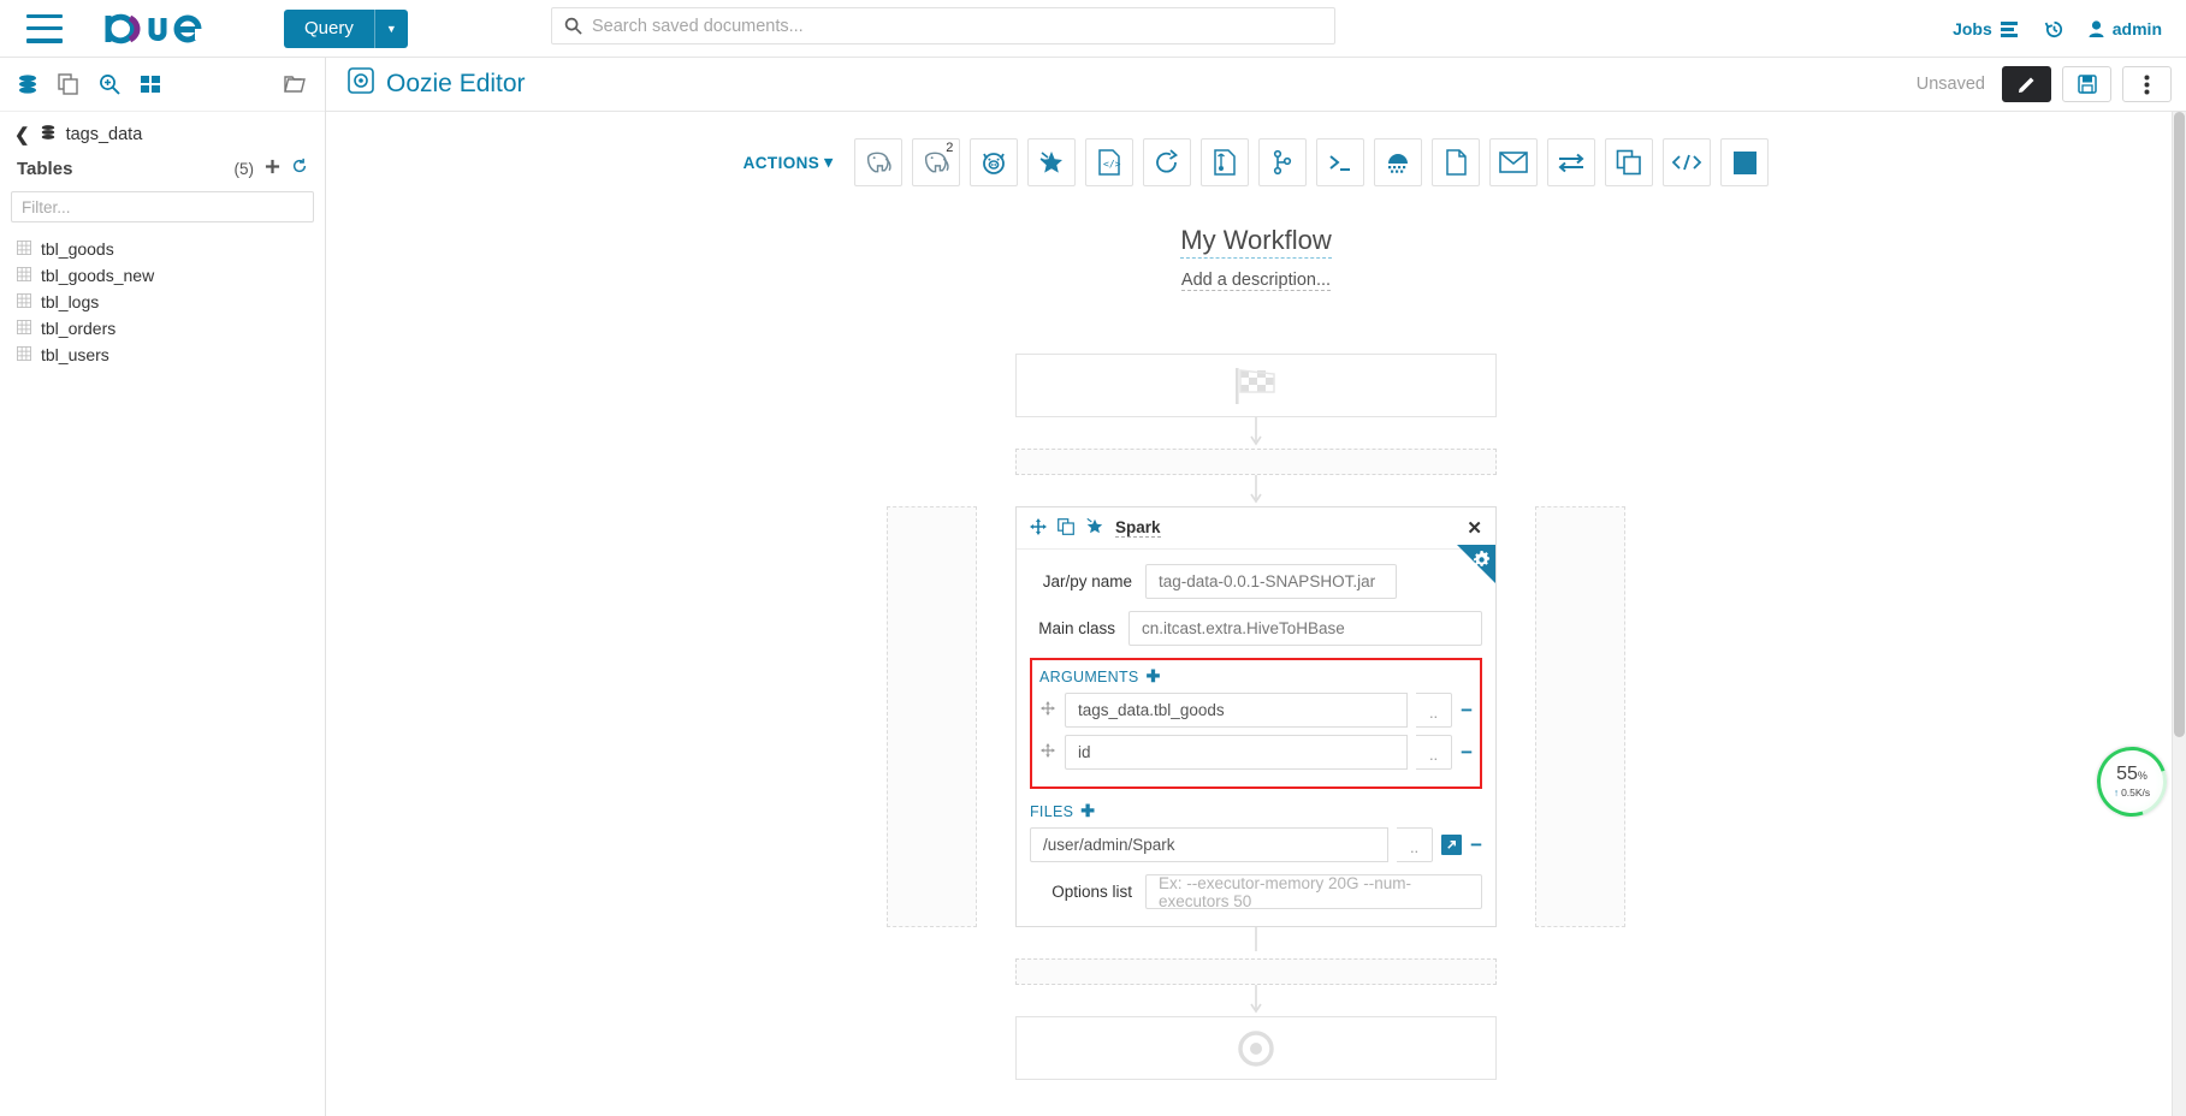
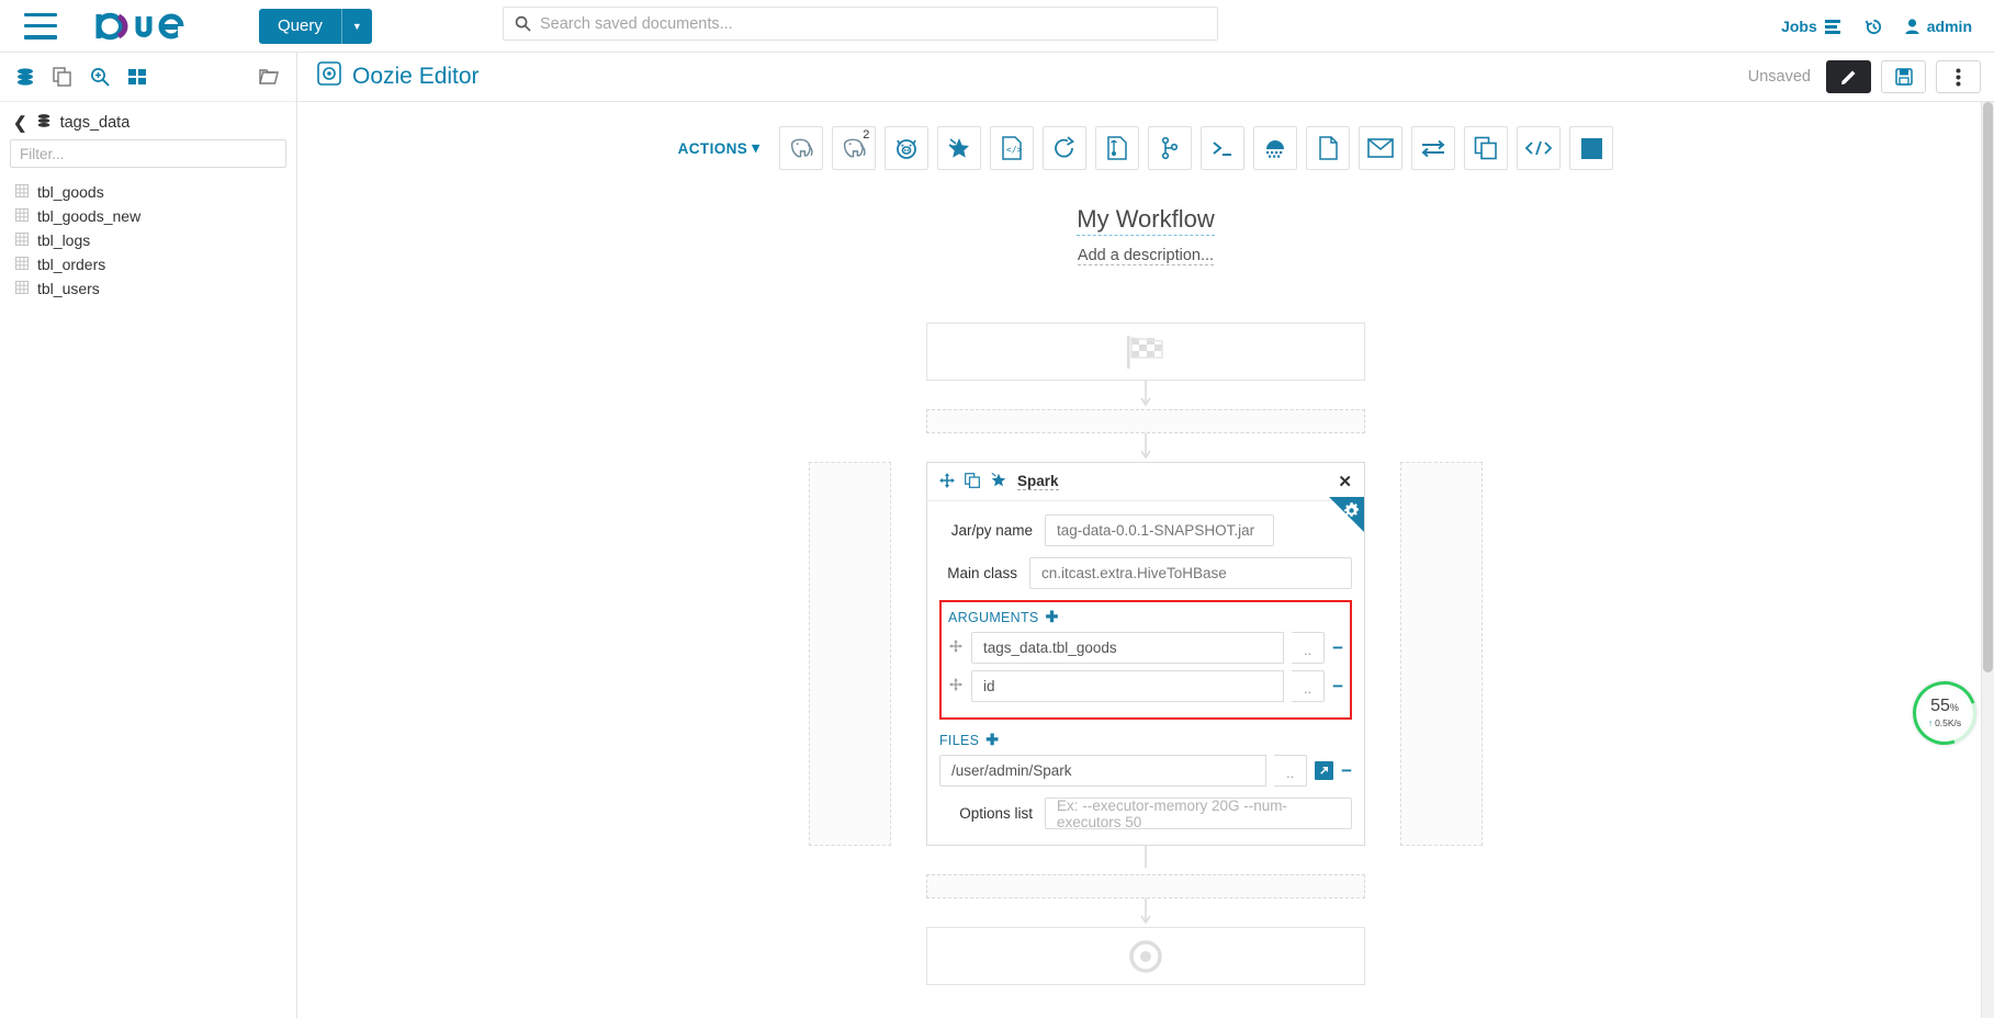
  Query
  ▼
  Search saved documents...
  Jobs
  admin
  ❮
  tags_data
- Tables
- (5)
  Filter...
  tbl_goods
  tbl_goods_new
  tbl_logs
  tbl_orders
  tbl_users
  Oozie Editor
  Unsaved
  ACTIONS
  ▾
  2
  </>
  My Workflow
  Add a description...
  Spark
  ✕
  Jar/py name
  tag-data-0.0.1-SNAPSHOT.jar
  Main class
  cn.itcast.extra.HiveToHBase
  ARGUMENTS
  ✚
  tags_data.tbl_goods
  ..
  −
  id
  ..
  −
  FILES
  ✚
  /user/admin/Spark
  ..
  −
  Options list
  Ex: --executor-memory 20G --num-executors 50
  55%
  ↑
  0.5K/s
